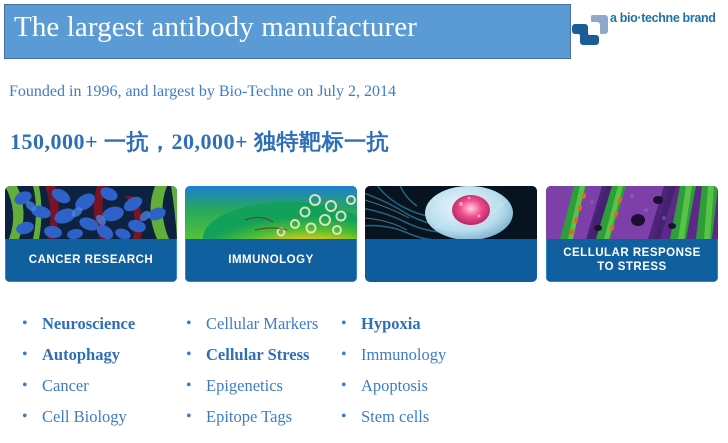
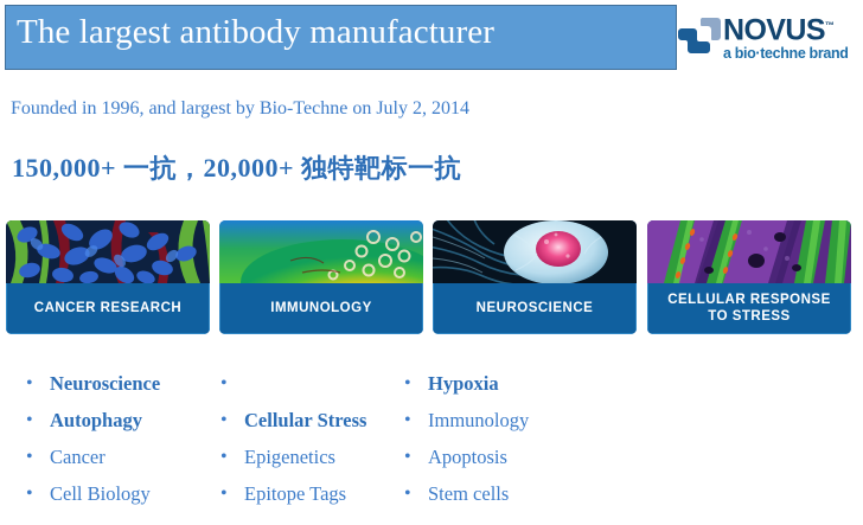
  The largest antibody manufacturer
+ NOVUS™
  a bio·techne brand
  Founded in 1996, and largest by Bio-Techne on July 2, 2014
  150,000+ 一抗，20,000+ 独特靶标一抗
  CANCER RESEARCH
  IMMUNOLOGY
+ NEUROSCIENCE
  CELLULAR RESPONSE
  TO STRESS
  •
  Neuroscience
  •
  Autophagy
  •
  Cancer
  •
  Cell Biology
  •
- Cellular Markers
  •
  Cellular Stress
  •
  Epigenetics
  •
  Epitope Tags
  •
  Hypoxia
  •
  Immunology
  •
  Apoptosis
  •
  Stem cells
